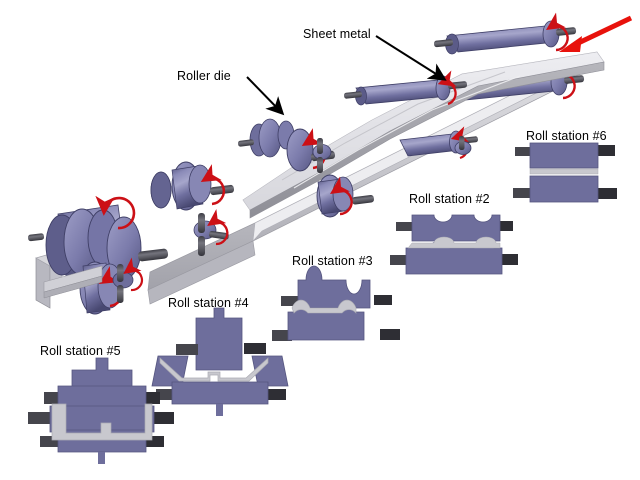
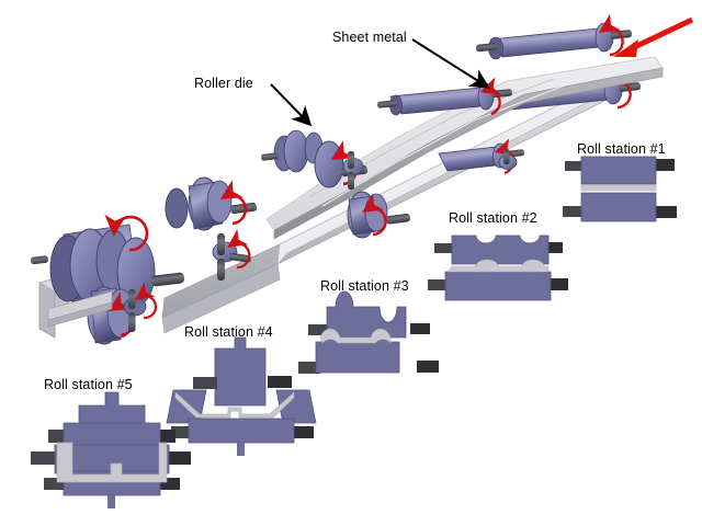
  Sheet metal
  Roller die
- Roll station #6
+ Roll station #1
  Roll station #2
  Roll station #3
  Roll station #4
  Roll station #5
